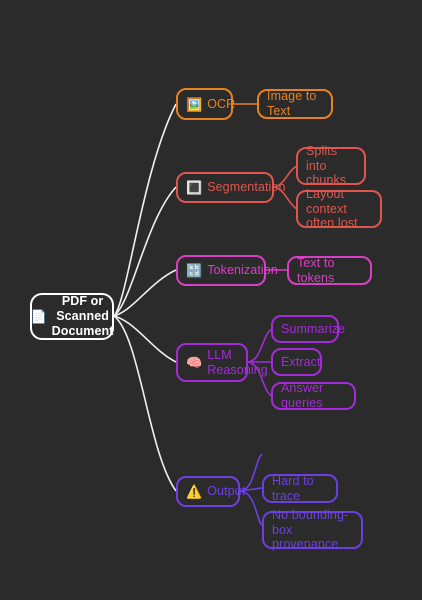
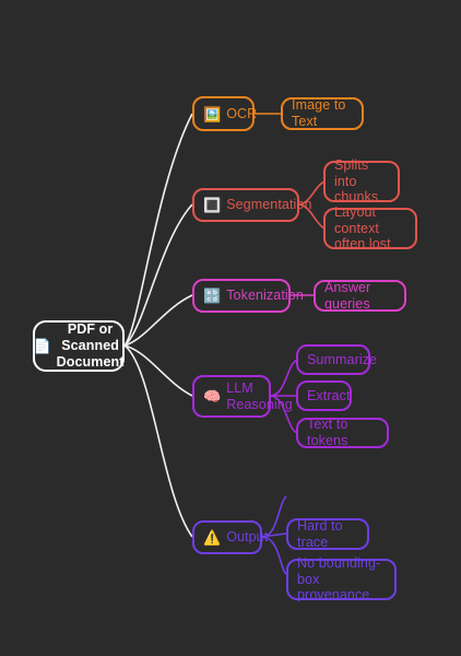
  📄
  PDF or
  Scanned
  Document
  🖼️
  OCR
  Image to Text
  🔳
  Segmentation
  Splits into
  chunks
  Layout context
  often lost
  🔡
  Tokenization
- Text to tokens
+ Answer queries
  🧠
  LLM
  Reasoning
  Summarize
  Extract
- Answer queries
+ Text to tokens
  ⚠️
  Output
  Hard to trace
  No bounding-box
  provenance
